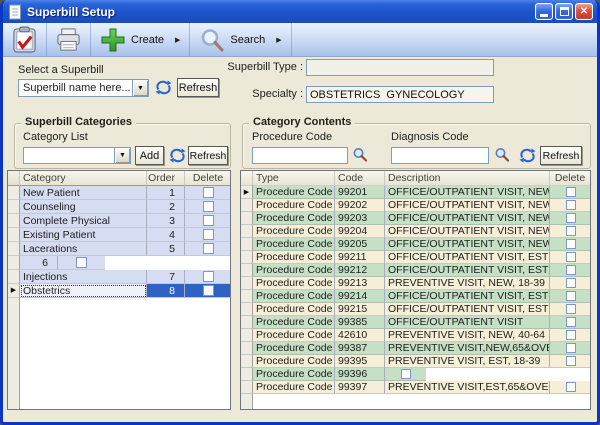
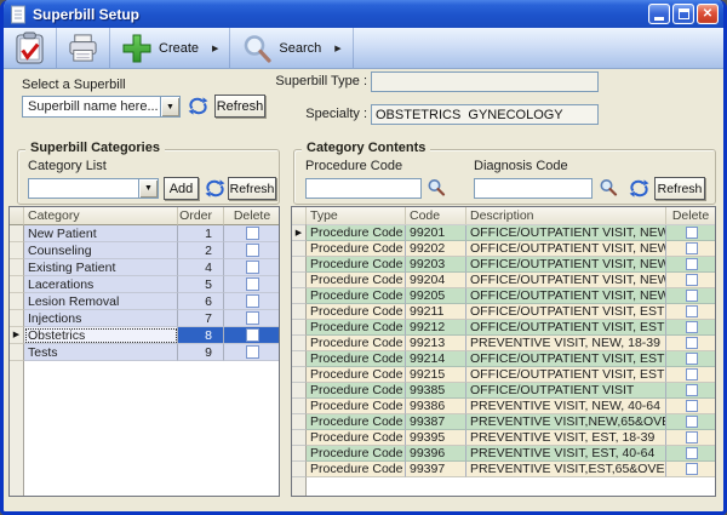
  Superbill Setup
  ✕
  Create
  Search
  Select a Superbill
  Superbill name here...
  Refresh
  Superbill Type :
  Specialty :
  OBSTETRICS GYNECOLOGY
  Superbill Categories
  Category List
  Add
  Refresh
  Category
  Order
  Delete
  New Patient
  1
  Counseling
  2
- Complete Physical
- 3
  Existing Patient
  4
  Lacerations
  5
+ Lesion Removal
  6
  Injections
  7
  Obstetrics
  8
+ Tests
+ 9
  Category Contents
  Procedure Code
  Diagnosis Code
  Refresh
  Type
  Code
  Description
  Delete
  Procedure Code
  99201
  OFFICE/OUTPATIENT VISIT, NEW
  Procedure Code
  99202
  OFFICE/OUTPATIENT VISIT, NEW
  Procedure Code
  99203
  OFFICE/OUTPATIENT VISIT, NEW
  Procedure Code
  99204
  OFFICE/OUTPATIENT VISIT, NEW
  Procedure Code
  99205
  OFFICE/OUTPATIENT VISIT, NEW
  Procedure Code
  99211
  OFFICE/OUTPATIENT VISIT, EST
  Procedure Code
  99212
  OFFICE/OUTPATIENT VISIT, EST
  Procedure Code
  99213
  PREVENTIVE VISIT, NEW, 18-39
  Procedure Code
  99214
  OFFICE/OUTPATIENT VISIT, EST
  Procedure Code
  99215
  OFFICE/OUTPATIENT VISIT, EST
  Procedure Code
  99385
  OFFICE/OUTPATIENT VISIT
  Procedure Code
- 42610
+ 99386
  PREVENTIVE VISIT, NEW, 40-64
  Procedure Code
  99387
  PREVENTIVE VISIT,NEW,65&OV
  Procedure Code
  99395
  PREVENTIVE VISIT, EST, 18-39
  Procedure Code
  99396
+ PREVENTIVE VISIT, EST, 40-64
  Procedure Code
  99397
  PREVENTIVE VISIT,EST,65&OVE
